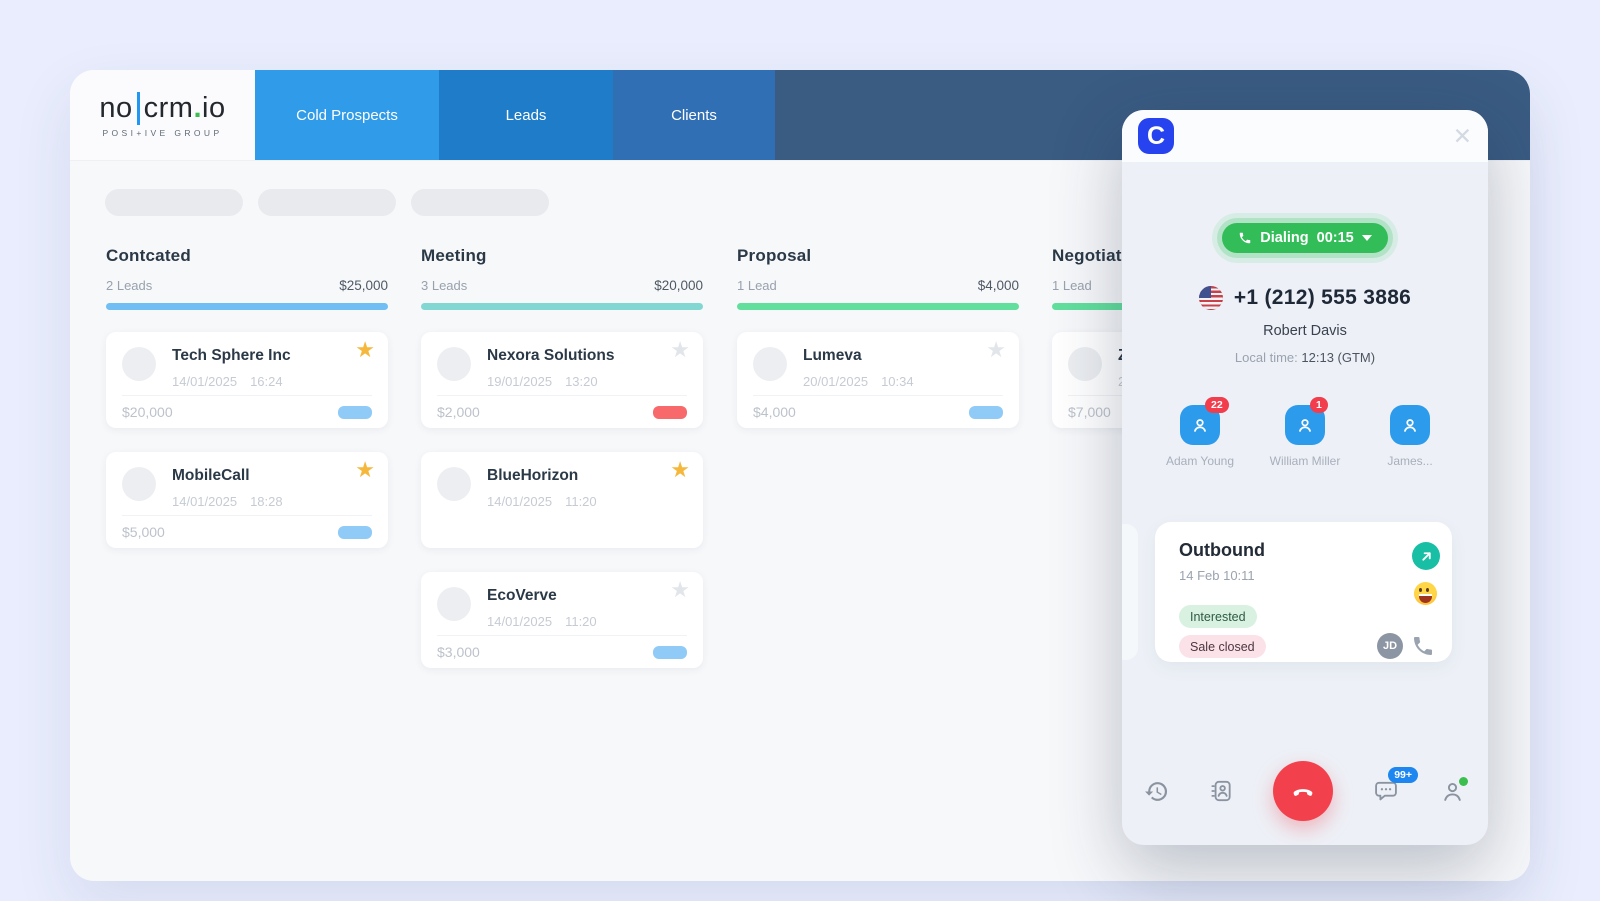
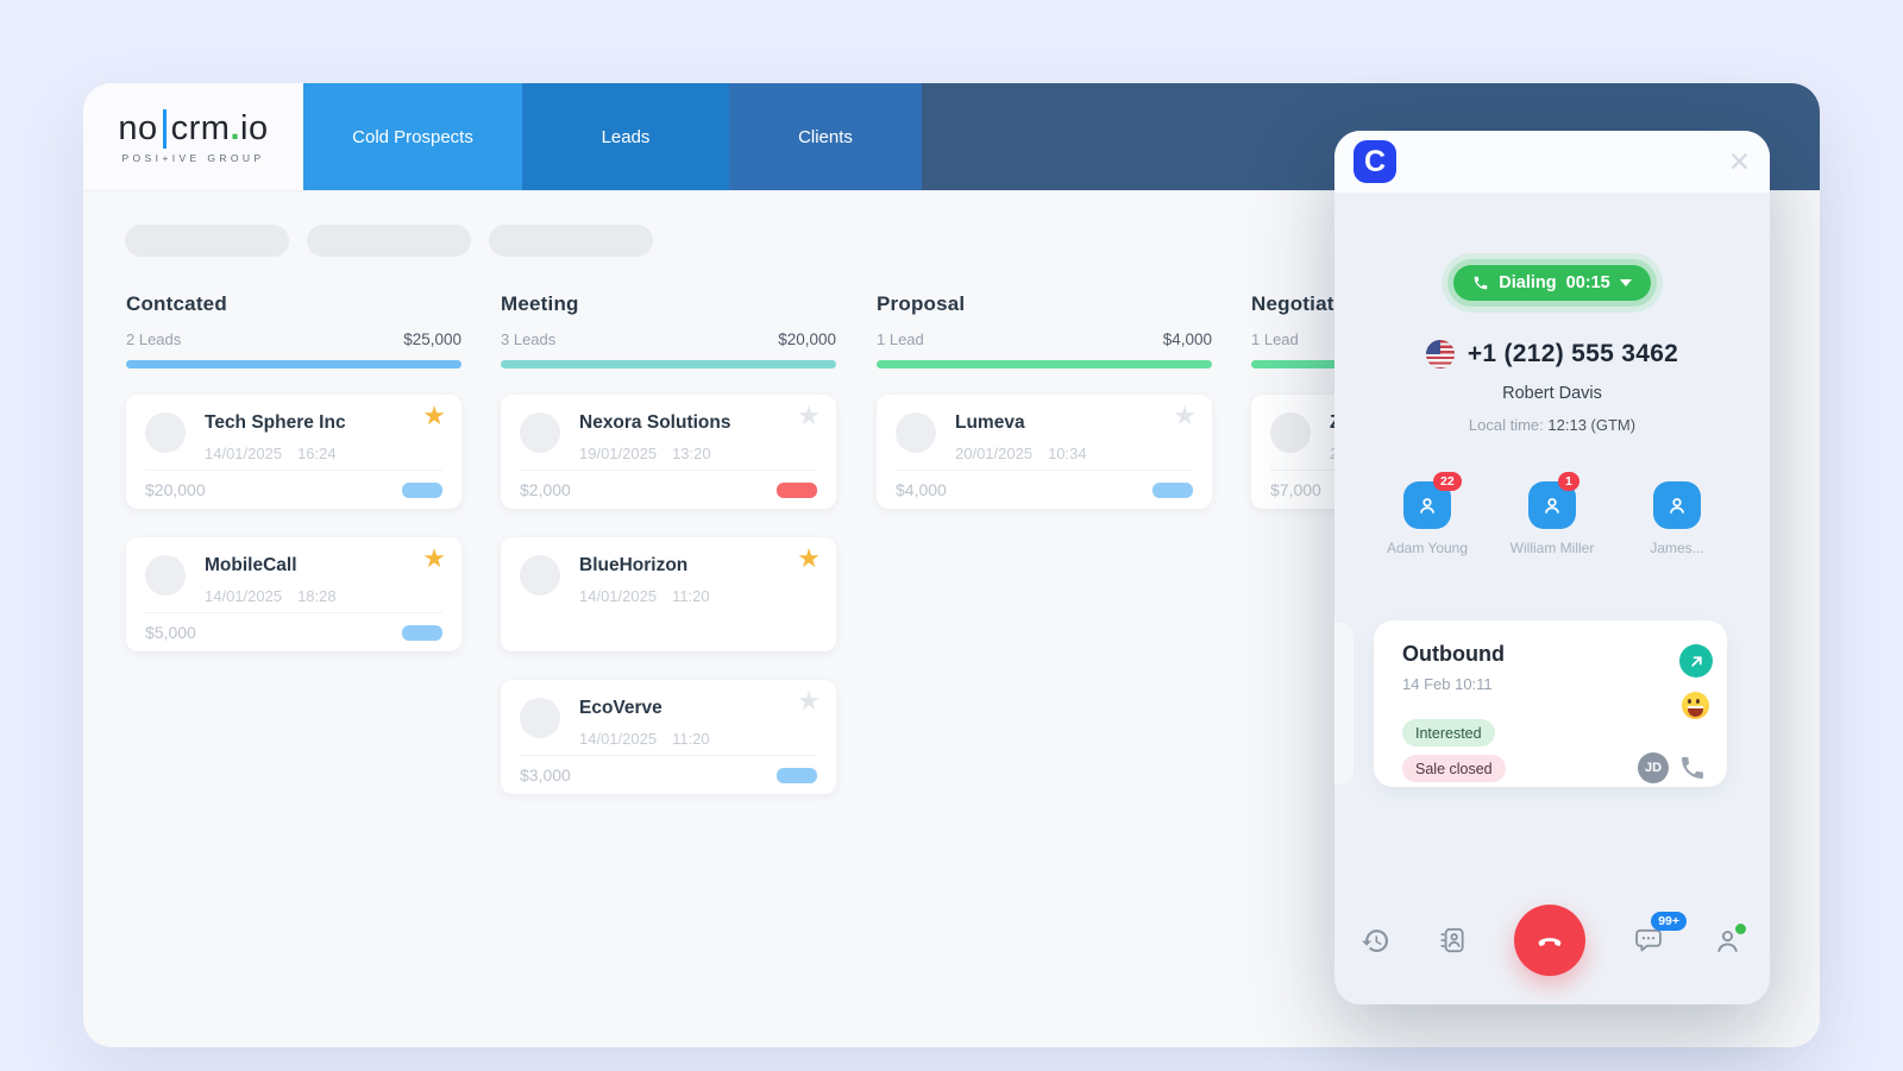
  no
  crm
  .
  io
  POSI+IVE GROUP
  Cold Prospects
  Leads
  Clients
  Contcated
  2 Leads
  $25,000
  Tech Sphere Inc
  14/01/2025
  16:24
  ★
  $20,000
  MobileCall
  14/01/2025
  18:28
  ★
  $5,000
  Meeting
  3 Leads
  $20,000
  Nexora Solutions
  19/01/2025
  13:20
  ★
  $2,000
  BlueHorizon
  14/01/2025
  11:20
  ★
  EcoVerve
  14/01/2025
  11:20
  ★
  $3,000
  Proposal
  1 Lead
  $4,000
  Lumeva
  20/01/2025
  10:34
  ★
  $4,000
  Negotiat
  1 Lead
  $7,000
  C
  ✕
  Dialing
  00:15
- +1 (212) 555 3886
+ +1 (212) 555 3462
  Robert Davis
  Local time: 12:13 (GTM)
  22
  Adam Young
  1
  William Miller
  James...
  Outbound
  14 Feb 10:11
  Interested
  Sale closed
  JD
  99+
